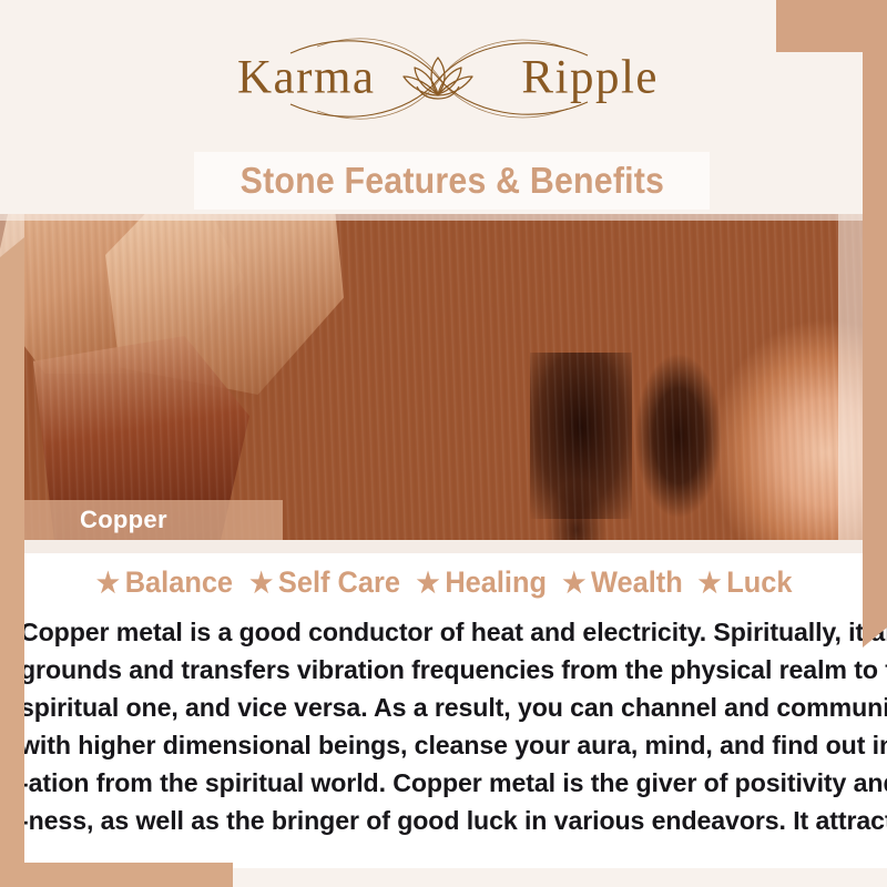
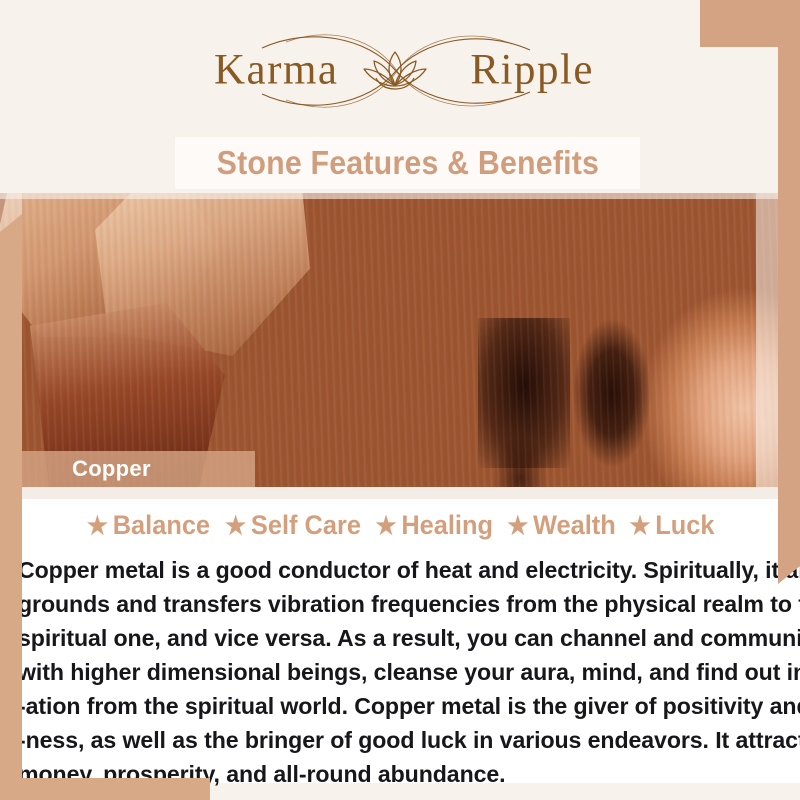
  Karma
  Ripple
  Stone Features & Benefits
  Copper
  ★
  Balance
  ★
  Self Care
  ★
  Healing
  ★
  Wealth
  ★
  Luck
  Copper metal is a good conductor of heat and electricity. Spiritually, it
  grounds and transfers vibration frequencies from the physical realm to
  spiritual one, and vice versa. As a result, you can channel and communi
  with higher dimensional beings, cleanse your aura, mind, and find out i
  ation from the spiritual world. Copper metal is the giver of positivity an
  ness, as well as the bringer of good luck in various endeavors. It attrac
+ money, prosperity, and all-round abundance.
